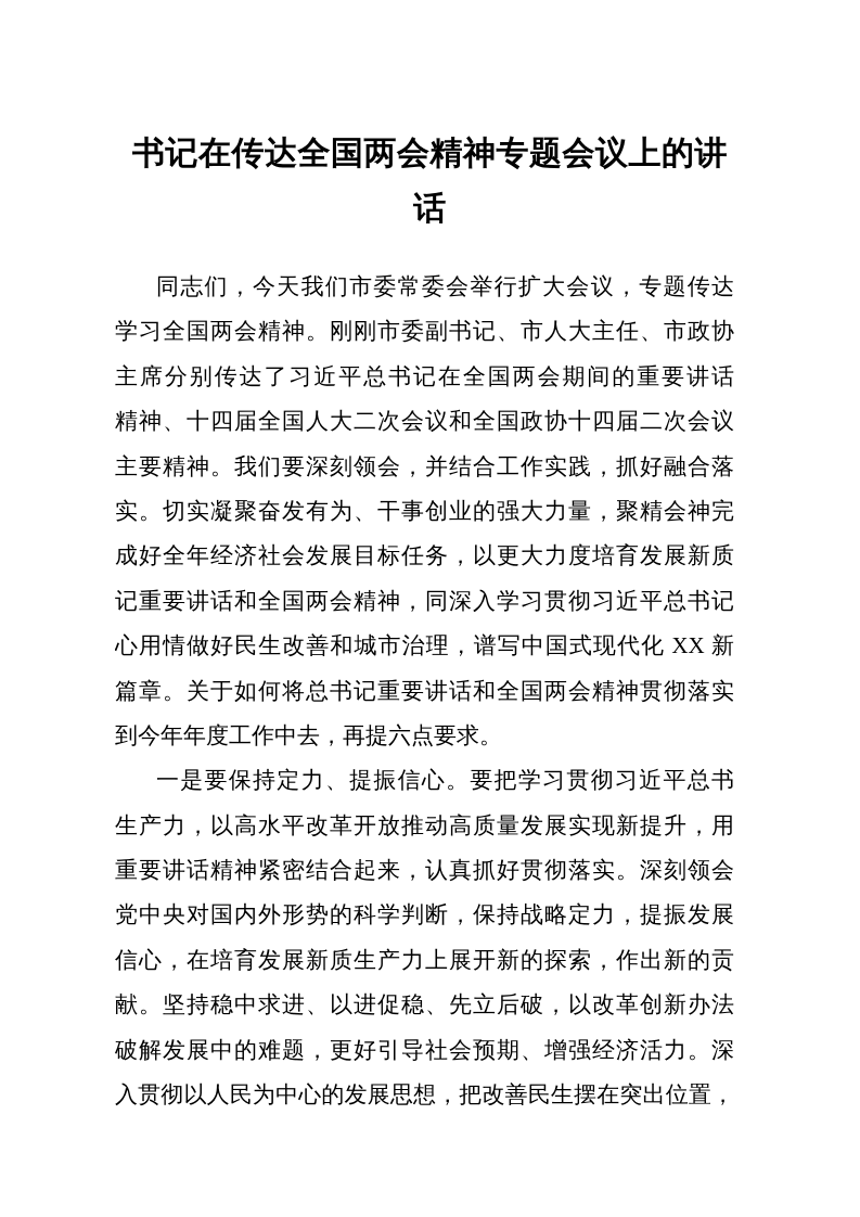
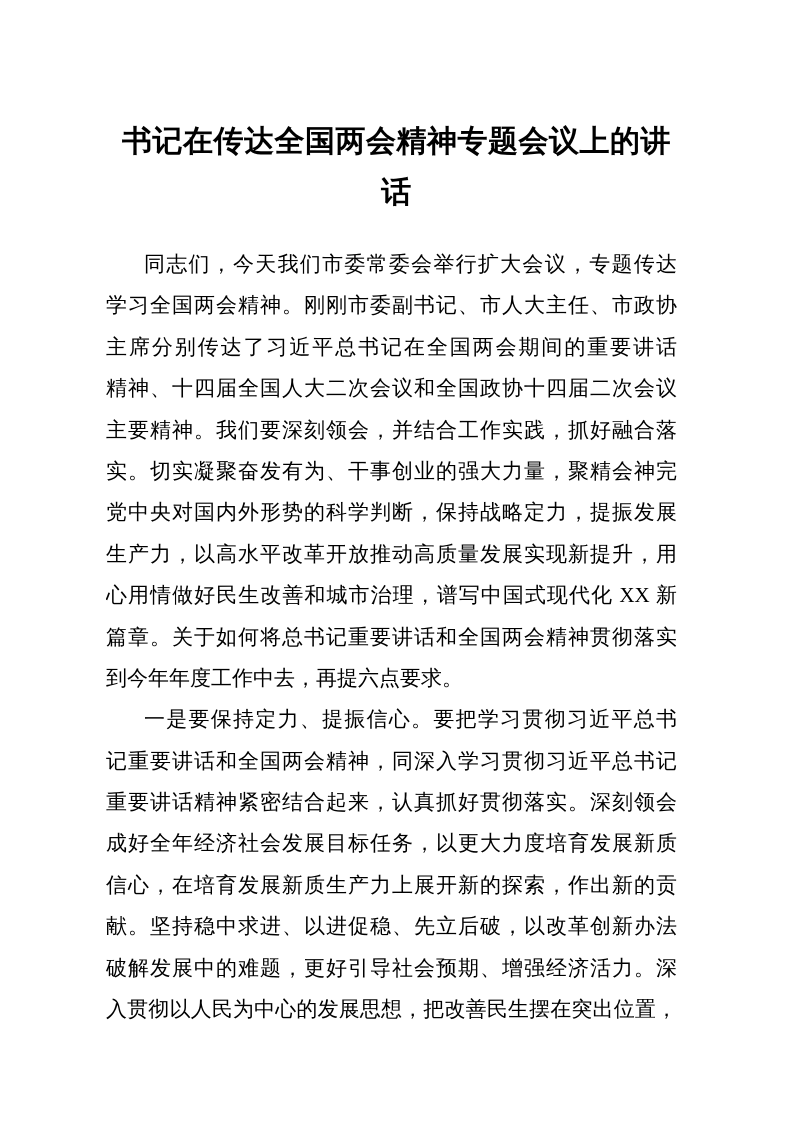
  书记在传达全国两会精神专题会议上的讲
  话
  同志们，今天我们市委常委会举行扩大会议，专题传达
  学习全国两会精神。刚刚市委副书记、市人大主任、市政协
  主席分别传达了习近平总书记在全国两会期间的重要讲话
  精神、十四届全国人大二次会议和全国政协十四届二次会议
  主要精神。我们要深刻领会，并结合工作实践，抓好融合落
  实。切实凝聚奋发有为、干事创业的强大力量，聚精会神完
- 成好全年经济社会发展目标任务，以更大力度培育发展新质
+ 党中央对国内外形势的科学判断，保持战略定力，提振发展
- 记重要讲话和全国两会精神，同深入学习贯彻习近平总书记
+ 生产力，以高水平改革开放推动高质量发展实现新提升，用
  心用情做好民生改善和城市治理，谱写中国式现代化 XX 新
  篇章。关于如何将总书记重要讲话和全国两会精神贯彻落实
  到今年年度工作中去，再提六点要求。
  一是要保持定力、提振信心。要把学习贯彻习近平总书
- 生产力，以高水平改革开放推动高质量发展实现新提升，用
+ 记重要讲话和全国两会精神，同深入学习贯彻习近平总书记
  重要讲话精神紧密结合起来，认真抓好贯彻落实。深刻领会
- 党中央对国内外形势的科学判断，保持战略定力，提振发展
+ 成好全年经济社会发展目标任务，以更大力度培育发展新质
  信心，在培育发展新质生产力上展开新的探索，作出新的贡
  献。坚持稳中求进、以进促稳、先立后破，以改革创新办法
  破解发展中的难题，更好引导社会预期、增强经济活力。深
  入贯彻以人民为中心的发展思想，把改善民生摆在突出位置，
